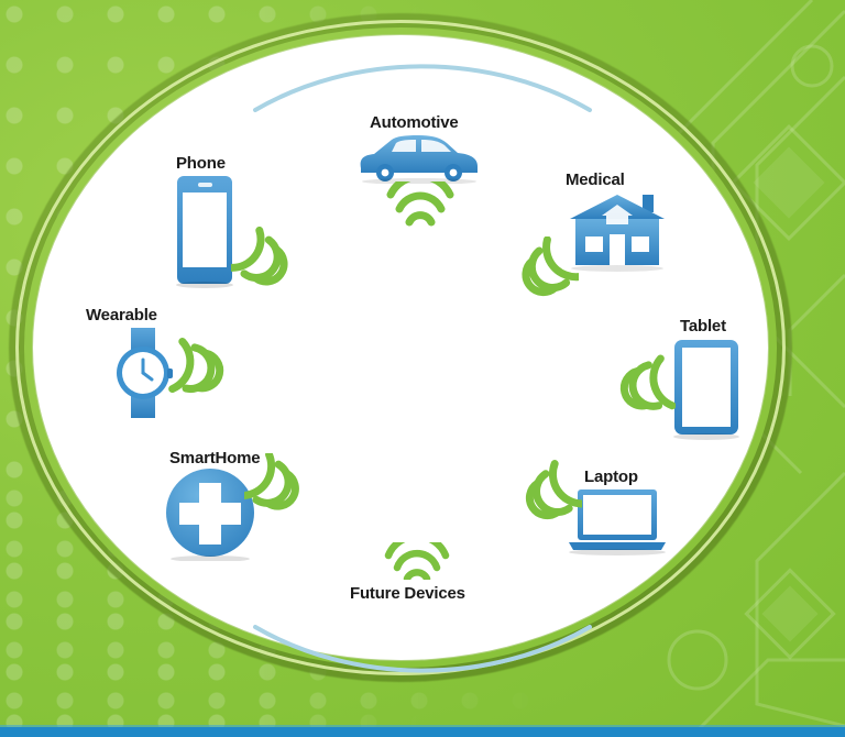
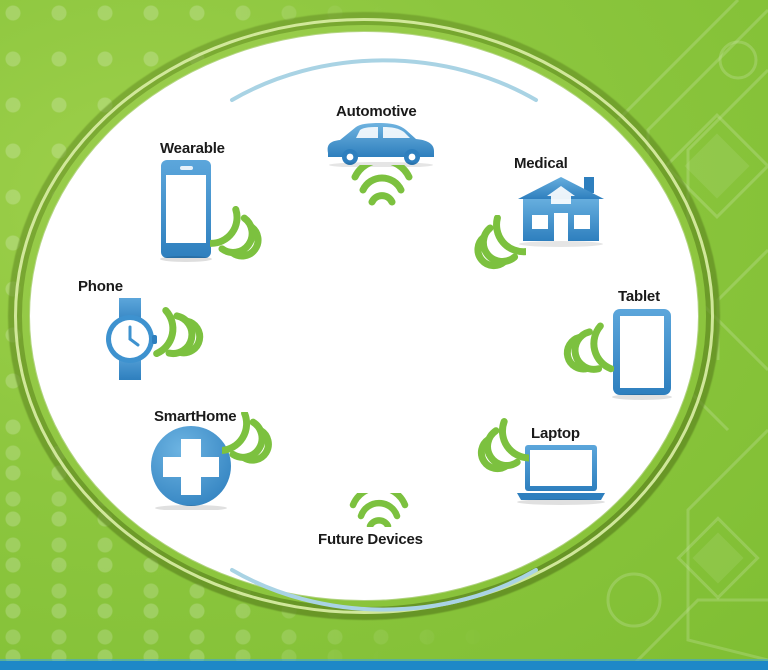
- Phone
+ Wearable
  Automotive
  Medical
  Tablet
  Laptop
  Future Devices
  SmartHome
- Wearable
+ Phone
